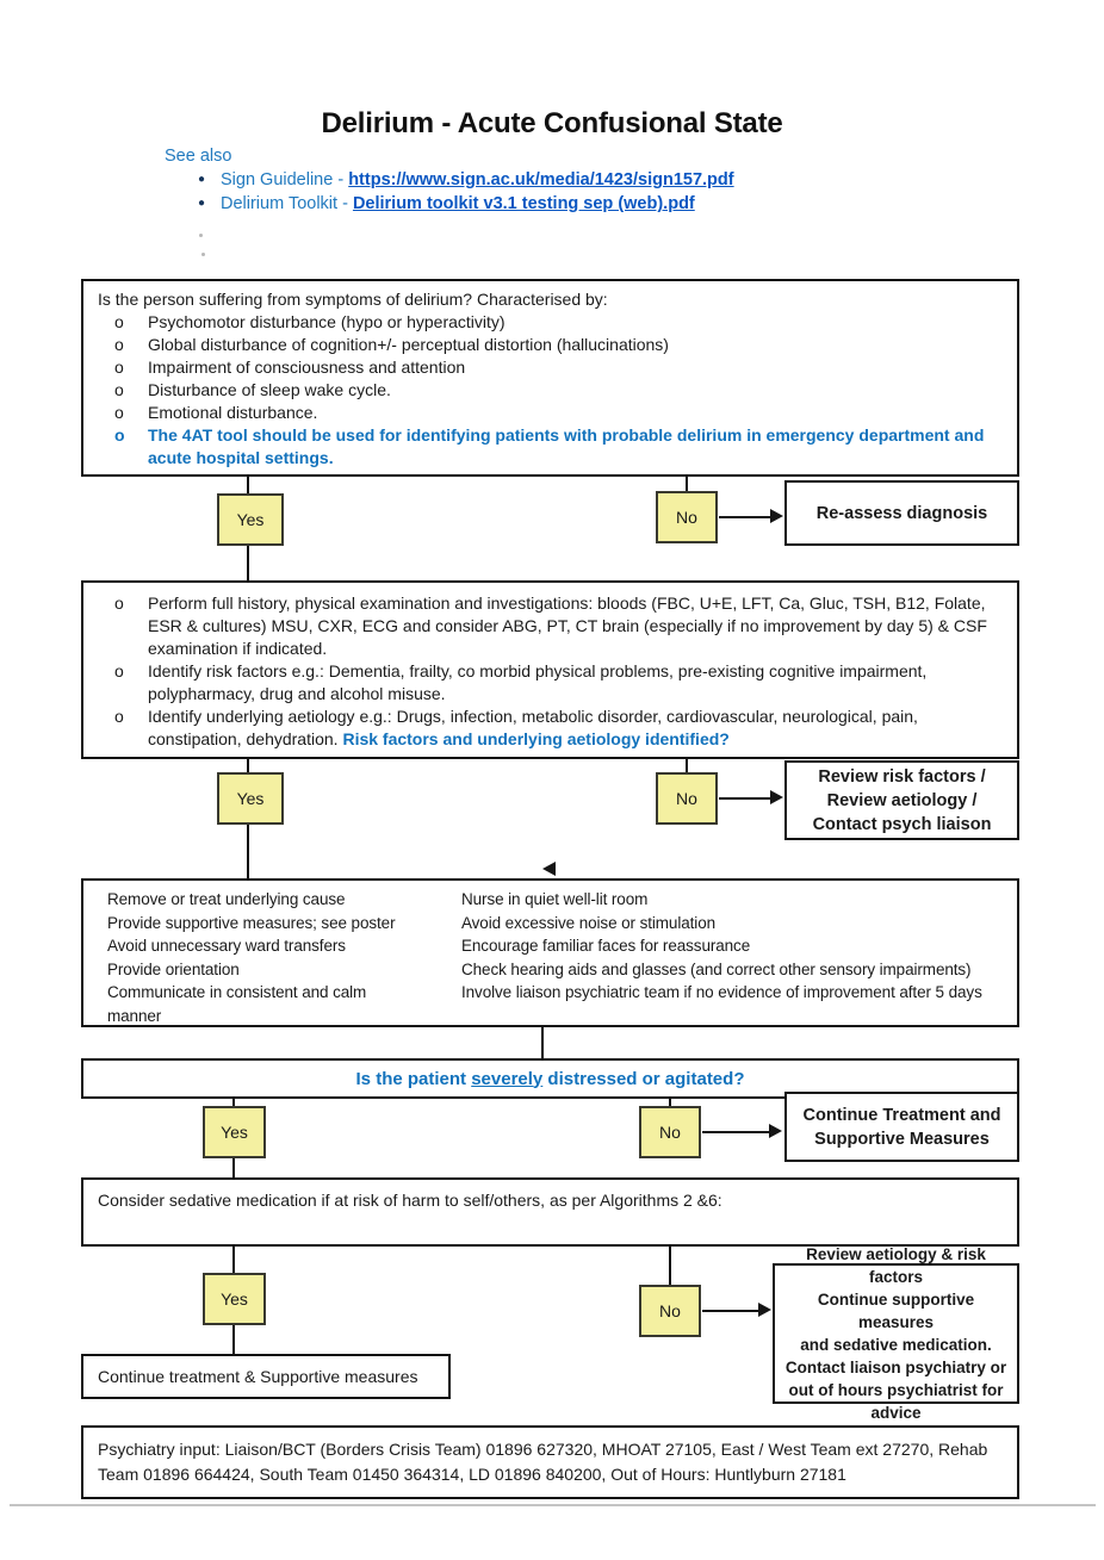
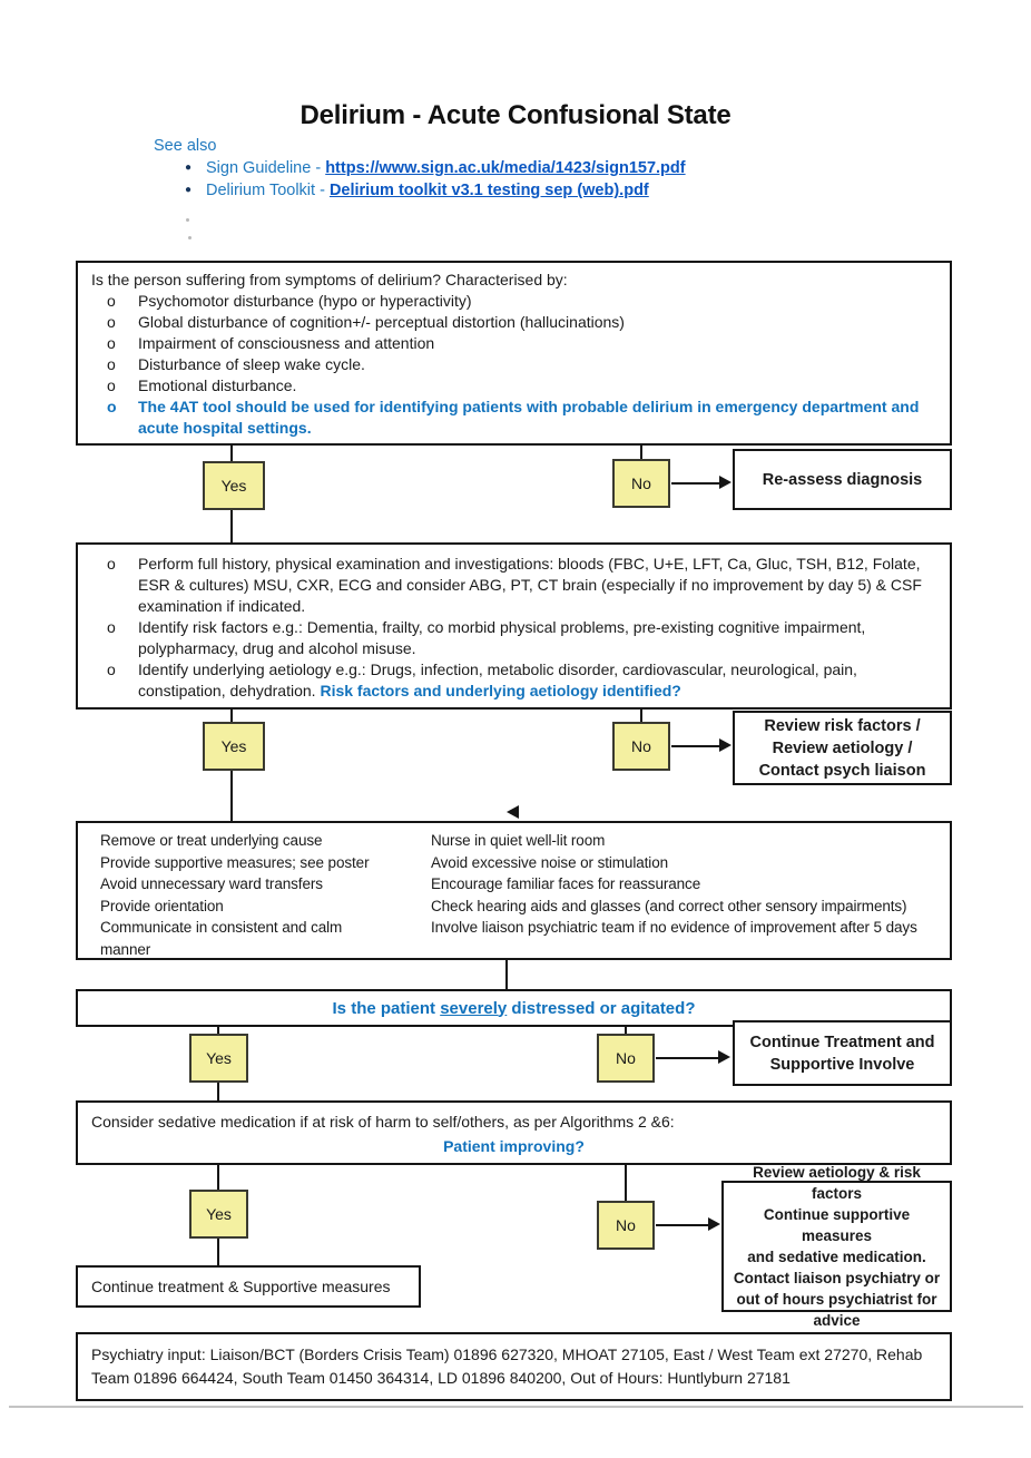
  Delirium - Acute Confusional State
  See also
  ● Sign Guideline - https://www.sign.ac.uk/media/1423/sign157.pdf
  ● Delirium Toolkit - Delirium toolkit v3.1 testing sep (web).pdf
  Is the person suffering from symptoms of delirium? Characterised by:
  o
  Psychomotor disturbance (hypo or hyperactivity)
  o
  Global disturbance of cognition+/- perceptual distortion (hallucinations)
  o
  Impairment of consciousness and attention
  o
  Disturbance of sleep wake cycle.
  o
  Emotional disturbance.
  o
  The 4AT tool should be used for identifying patients with probable delirium in emergency department and acute hospital settings.
  Yes
  No
  Re-assess diagnosis
  o
  Perform full history, physical examination and investigations: bloods (FBC, U+E, LFT, Ca, Gluc, TSH, B12, Folate, ESR & cultures) MSU, CXR, ECG and consider ABG, PT, CT brain (especially if no improvement by day 5) & CSF examination if indicated.
  o
  Identify risk factors e.g.: Dementia, frailty, co morbid physical problems, pre-existing cognitive impairment, polypharmacy, drug and alcohol misuse.
  o
  Identify underlying aetiology e.g.: Drugs, infection, metabolic disorder, cardiovascular, neurological, pain, constipation, dehydration. Risk factors and underlying aetiology identified?
  Yes
  No
  Review risk factors /
  Review aetiology /
  Contact psych liaison
  Remove or treat underlying cause
  Provide supportive measures; see poster
  Avoid unnecessary ward transfers
  Provide orientation
  Communicate in consistent and calm manner
  Nurse in quiet well-lit room
  Avoid excessive noise or stimulation
  Encourage familiar faces for reassurance
  Check hearing aids and glasses (and correct other sensory impairments)
  Involve liaison psychiatric team if no evidence of improvement after 5 days
  Is the patient severely distressed or agitated?
  Yes
  No
- Continue Treatment and Supportive Measures
+ Continue Treatment and Supportive Involve
  Consider sedative medication if at risk of harm to self/others, as per Algorithms 2 &6:
+ Patient improving?
  Yes
  No
  Review aetiology & risk factors
  Continue supportive measures
  and sedative medication.
  Contact liaison psychiatry or
  out of hours psychiatrist for
  advice
  Continue treatment & Supportive measures
  Psychiatry input: Liaison/BCT (Borders Crisis Team) 01896 627320, MHOAT 27105, East / West Team ext 27270, Rehab Team 01896 664424, South Team 01450 364314, LD 01896 840200, Out of Hours: Huntlyburn 27181
